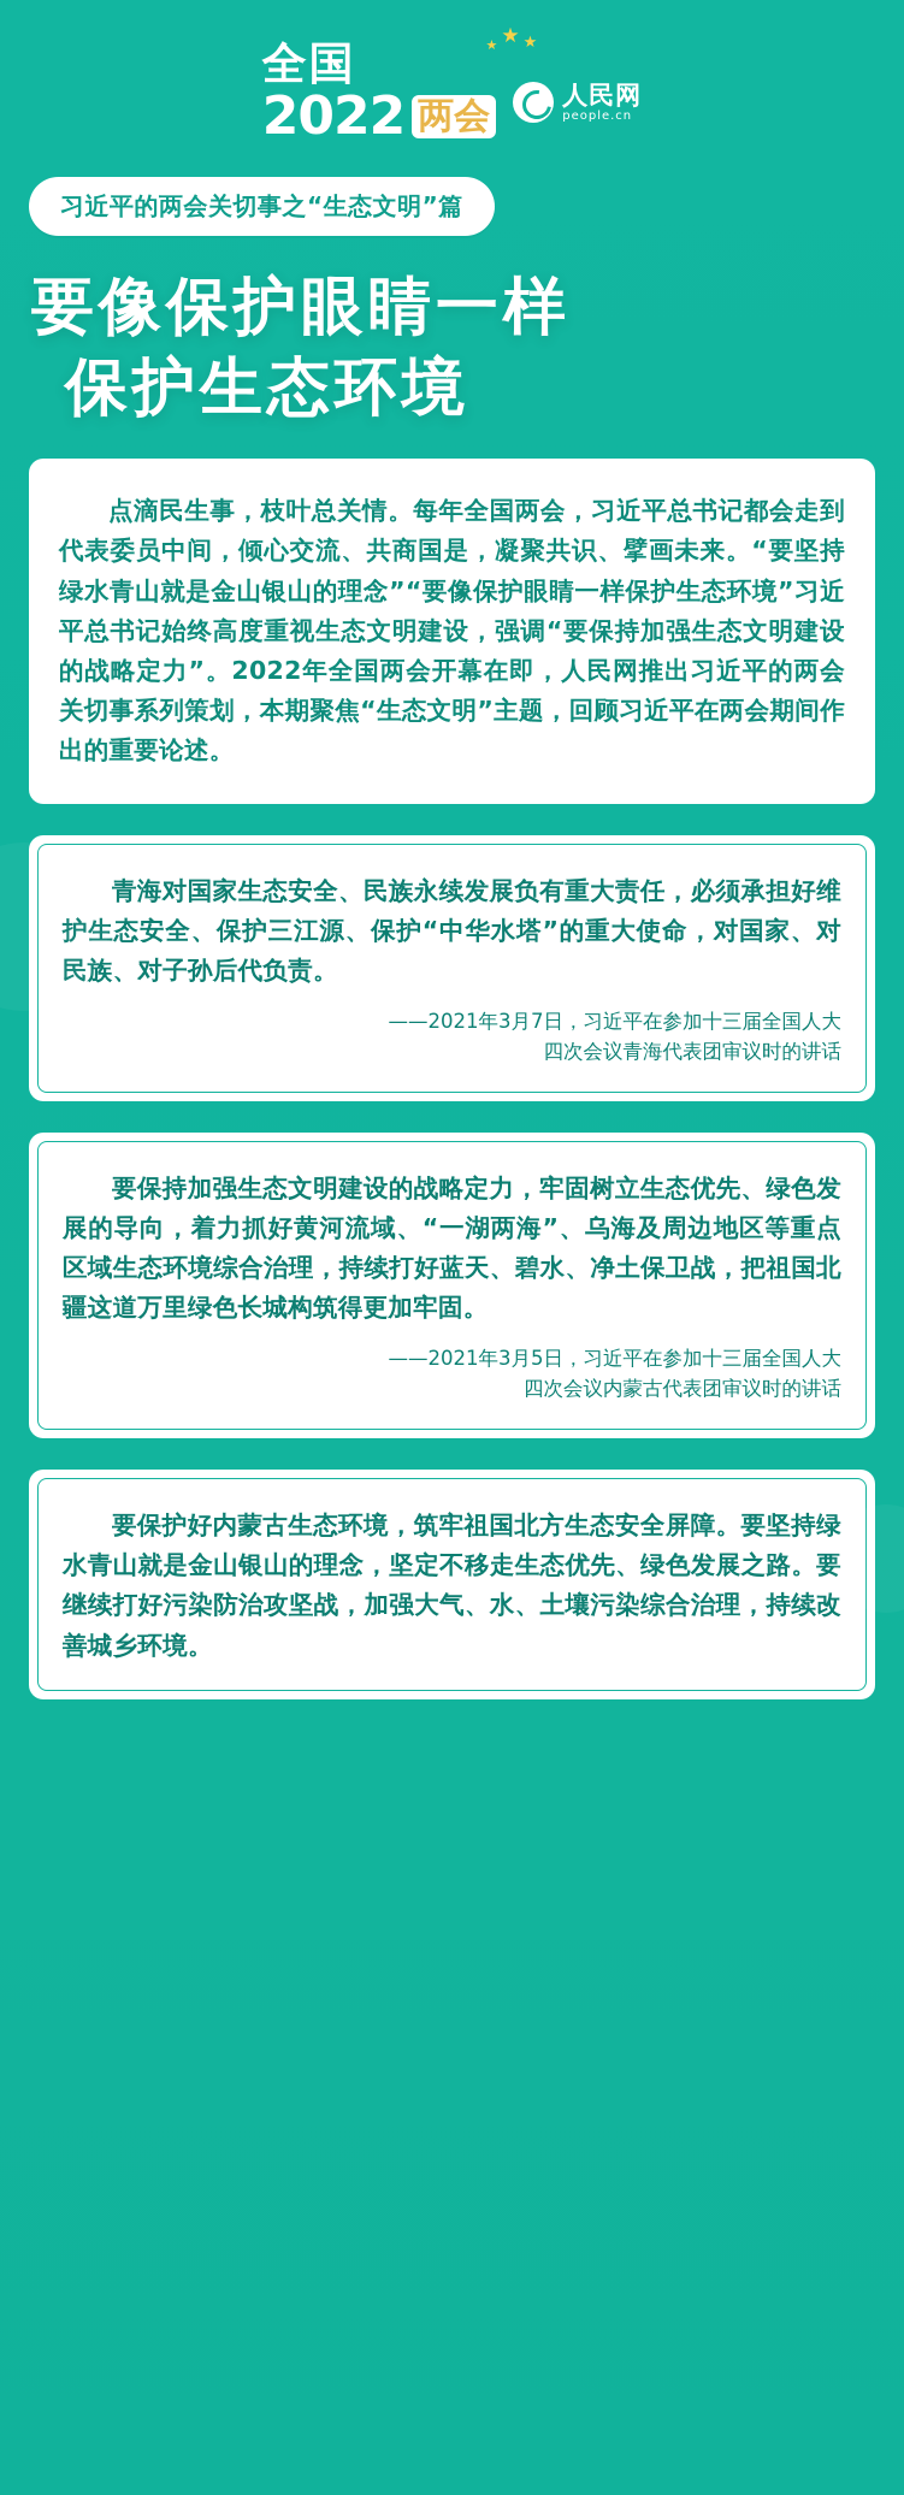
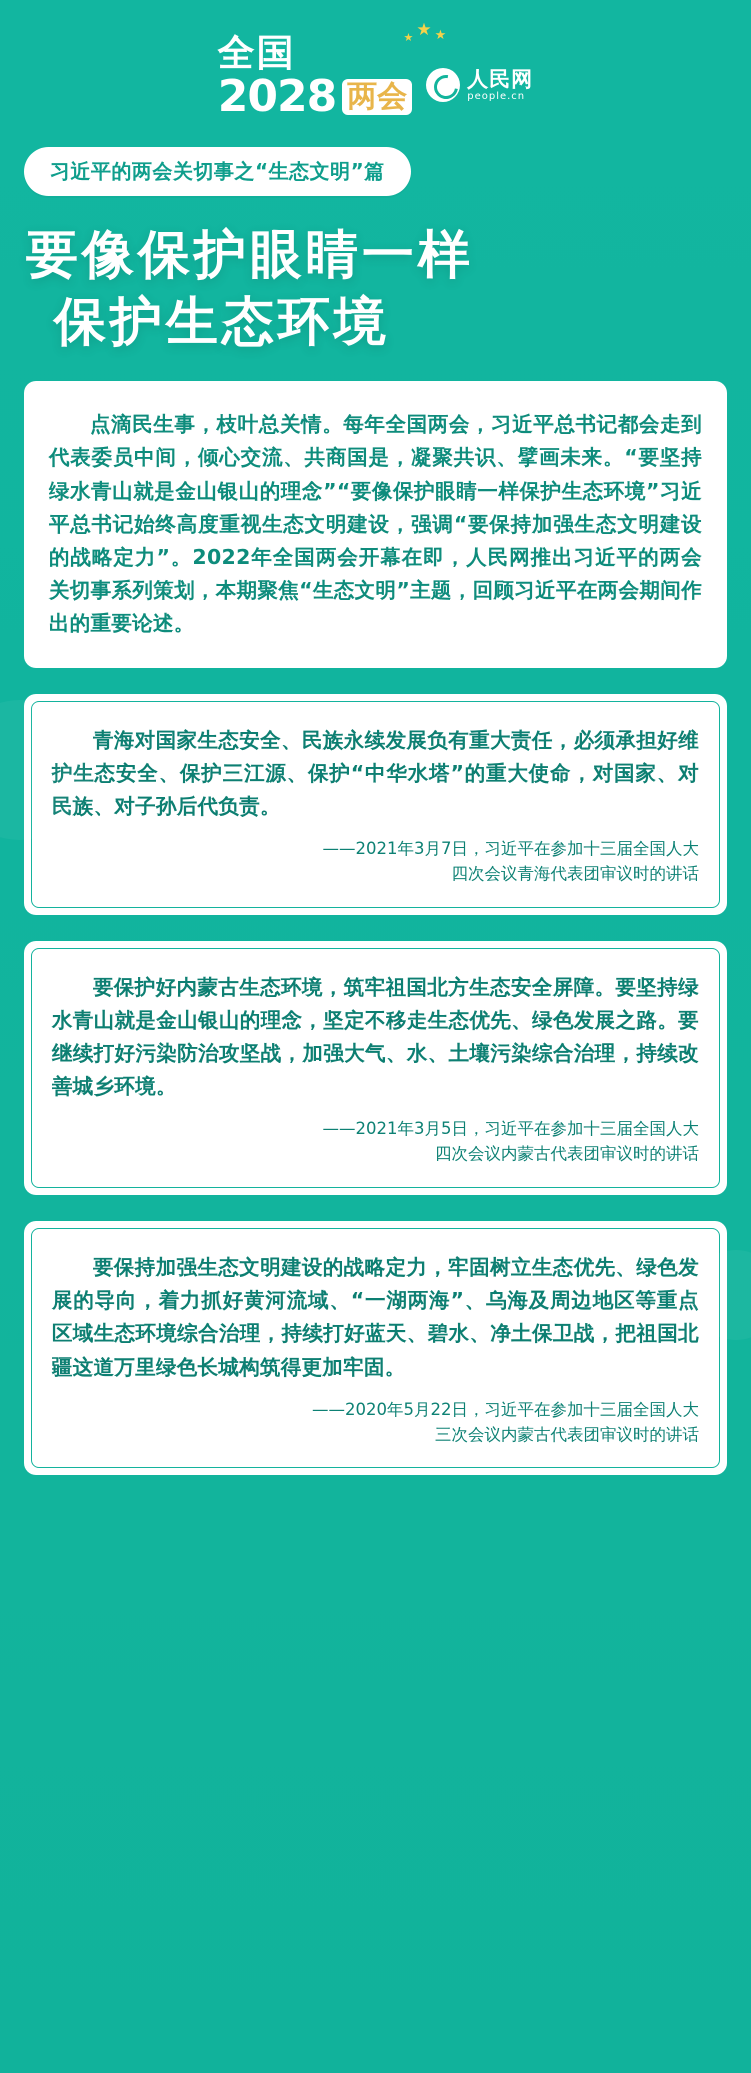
  全国
- 2022
+ 2028
  两会
  ★
  ★
  ★
  人民网
  people.cn
  习近平的两会关切事之“生态文明”篇
  要像保护眼睛一样
  保护生态环境
  点滴民生事，枝叶总关情。每年全国两会，习近平总书记都会走到代表委员中间，倾心交流、共商国是，凝聚共识、擘画未来。“要坚持绿水青山就是金山银山的理念”“要像保护眼睛一样保护生态环境”习近平总书记始终高度重视生态文明建设，强调“要保持加强生态文明建设的战略定力”。2022年全国两会开幕在即，人民网推出习近平的两会关切事系列策划，本期聚焦“生态文明”主题，回顾习近平在两会期间作出的重要论述。
  青海对国家生态安全、民族永续发展负有重大责任，必须承担好维护生态安全、保护三江源、保护“中华水塔”的重大使命，对国家、对民族、对子孙后代负责。
  ——2021年3月7日，习近平在参加十三届全国人大
  四次会议青海代表团审议时的讲话
- 要保持加强生态文明建设的战略定力，牢固树立生态优先、绿色发展的导向，着力抓好黄河流域、“一湖两海”、乌海及周边地区等重点区域生态环境综合治理，持续打好蓝天、碧水、净土保卫战，把祖国北疆这道万里绿色长城构筑得更加牢固。
+ 要保护好内蒙古生态环境，筑牢祖国北方生态安全屏障。要坚持绿水青山就是金山银山的理念，坚定不移走生态优先、绿色发展之路。要继续打好污染防治攻坚战，加强大气、水、土壤污染综合治理，持续改善城乡环境。
  ——2021年3月5日，习近平在参加十三届全国人大
  四次会议内蒙古代表团审议时的讲话
- 要保护好内蒙古生态环境，筑牢祖国北方生态安全屏障。要坚持绿水青山就是金山银山的理念，坚定不移走生态优先、绿色发展之路。要继续打好污染防治攻坚战，加强大气、水、土壤污染综合治理，持续改善城乡环境。
+ 要保持加强生态文明建设的战略定力，牢固树立生态优先、绿色发展的导向，着力抓好黄河流域、“一湖两海”、乌海及周边地区等重点区域生态环境综合治理，持续打好蓝天、碧水、净土保卫战，把祖国北疆这道万里绿色长城构筑得更加牢固。
+ ——2020年5月22日，习近平在参加十三届全国人大
+ 三次会议内蒙古代表团审议时的讲话
